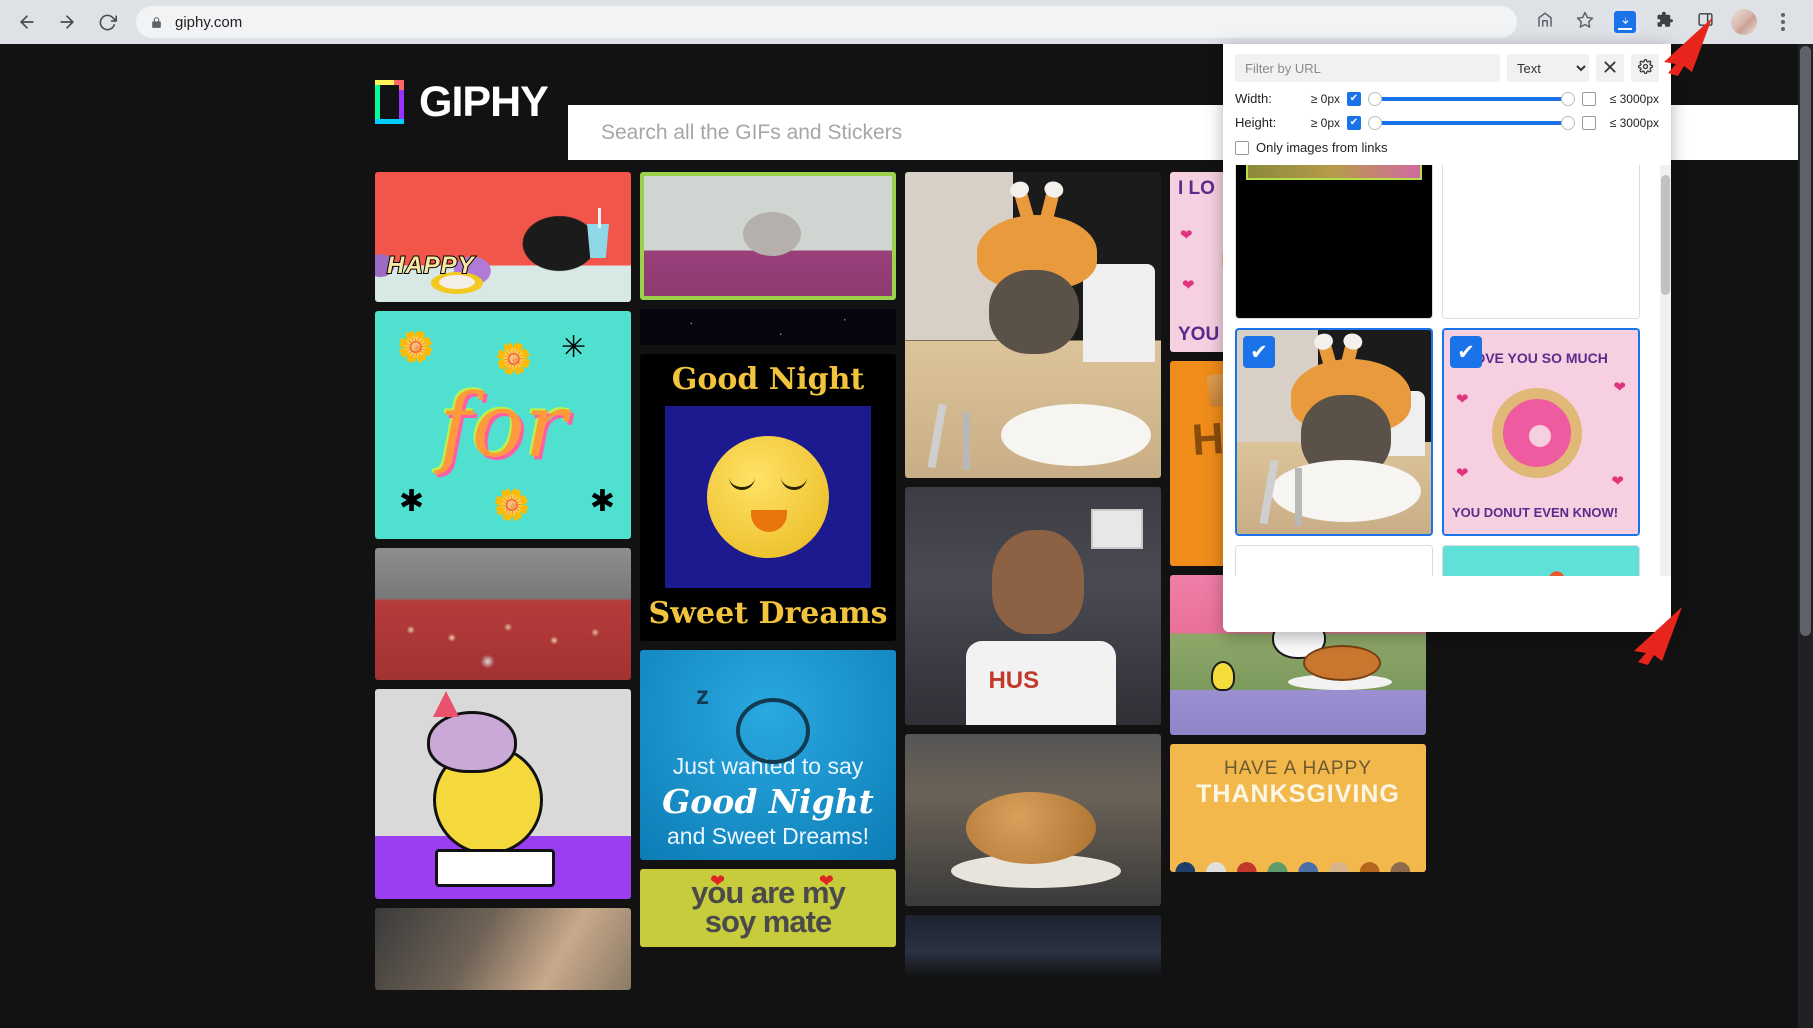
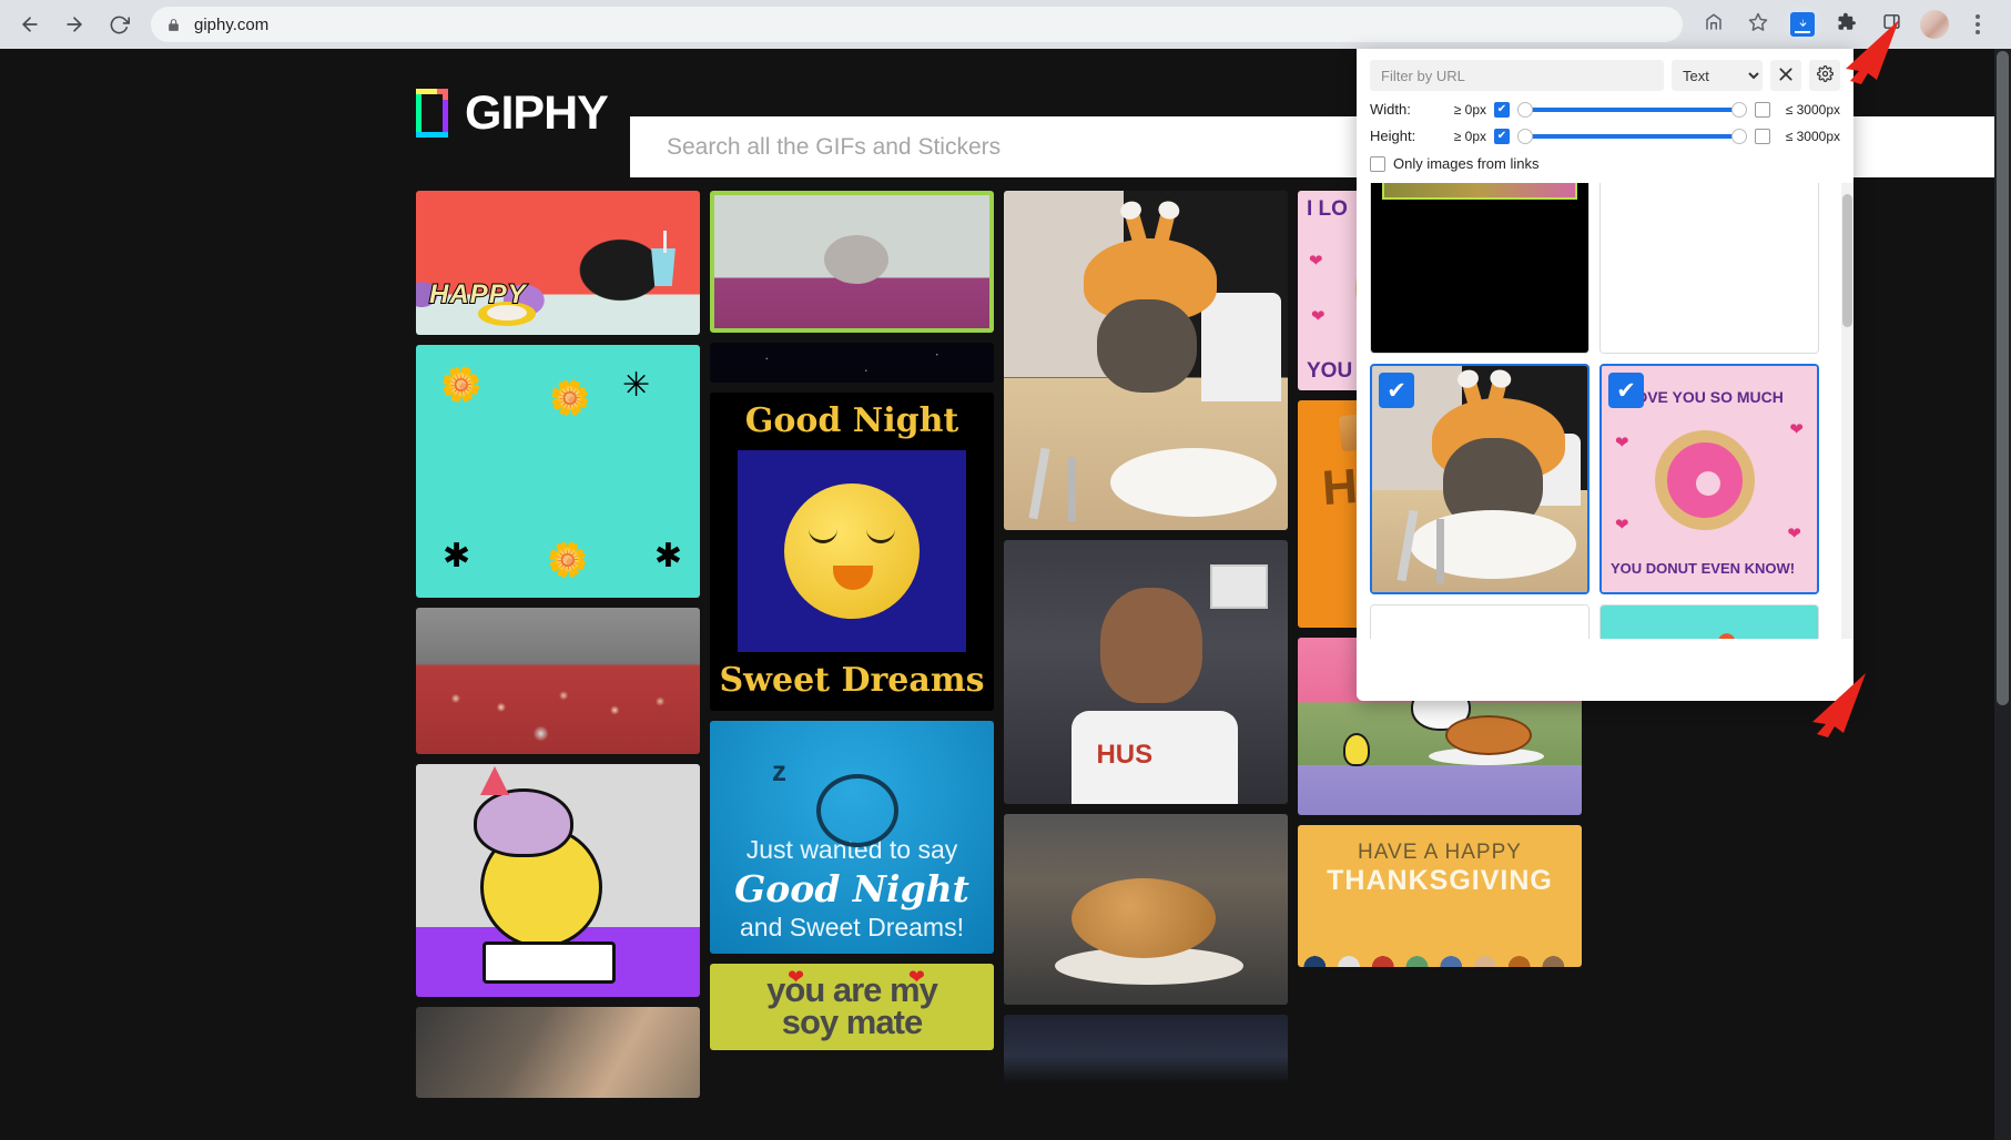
  giphy.com
  GIPHY
  Search all the GIFs and Stickers
  HAPPY
  🌼
  🌼
  ✳
  ✱
  🌼
  ✱
- for
  Good Night
  Sweet Dreams
  z
  Just wanted to say
  Good Night
  and Sweet Dreams!
  ❤
  ❤
  you are my
  soy mate
  I LO
  ❤
  ❤
  YOU
  HAVE A HAPPY
  THANKSGIVING
  Filter by URL
  Text
  Width:
  ≥ 0px
  ≤ 3000px
  Height:
  ≥ 0px
  ≤ 3000px
  Only images from links
  ✔
  ✔
  VE YOU SO MUCH
  ❤
  ❤
  ❤
  ❤
  YOU DONUT EVEN KNOW!
